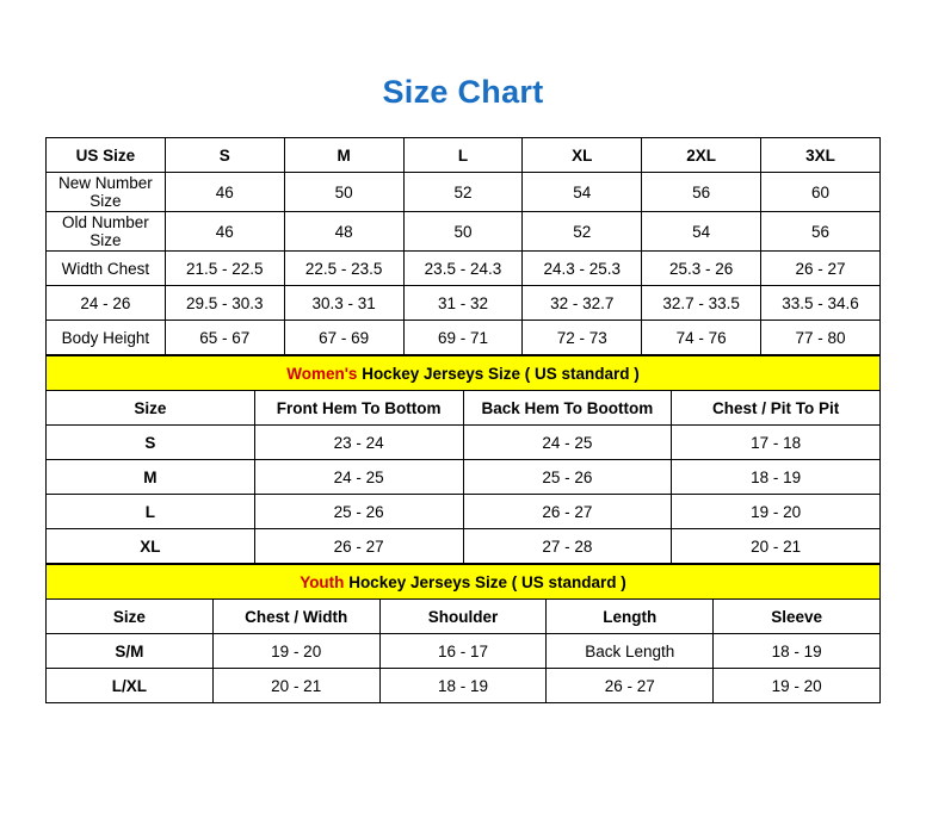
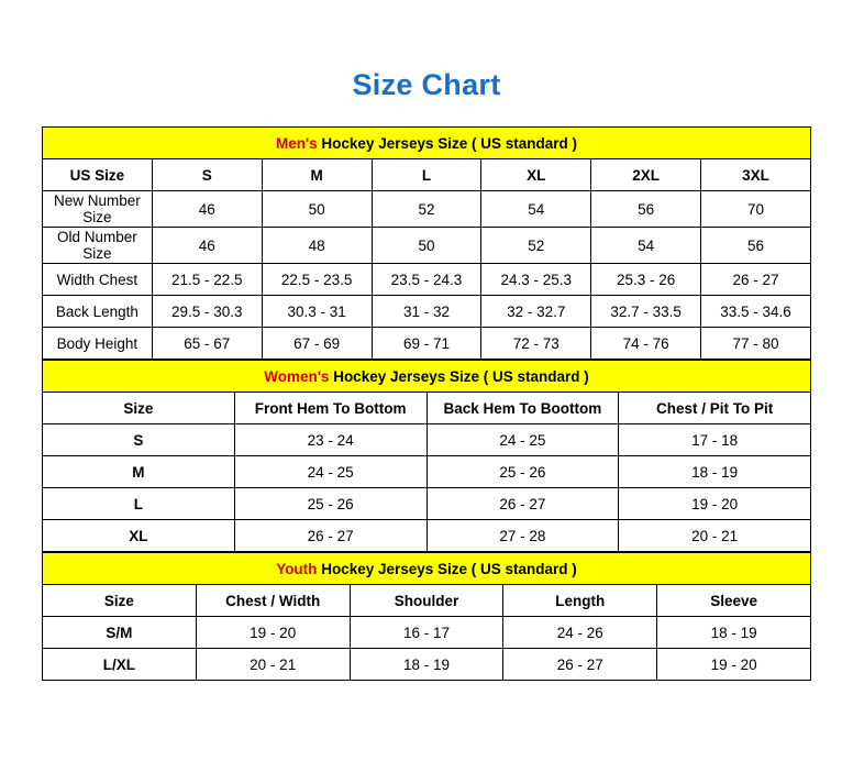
  Size Chart
+ Men's Hockey Jerseys Size ( US standard )
  US Size	S	M	L	XL	2XL	3XL
- New Number Size	46	50	52	54	56	60
+ New Number Size	46	50	52	54	56	70
  Old Number Size	46	48	50	52	54	56
  Width Chest	21.5 - 22.5	22.5 - 23.5	23.5 - 24.3	24.3 - 25.3	25.3 - 26	26 - 27
- 24 - 26	29.5 - 30.3	30.3 - 31	31 - 32	32 - 32.7	32.7 - 33.5	33.5 - 34.6
+ Back Length	29.5 - 30.3	30.3 - 31	31 - 32	32 - 32.7	32.7 - 33.5	33.5 - 34.6
  Body Height	65 - 67	67 - 69	69 - 71	72 - 73	74 - 76	77 - 80
  Women's Hockey Jerseys Size ( US standard )
  Size	Front Hem To Bottom	Back Hem To Boottom	Chest / Pit To Pit
  S	23 - 24	24 - 25	17 - 18
  M	24 - 25	25 - 26	18 - 19
  L	25 - 26	26 - 27	19 - 20
  XL	26 - 27	27 - 28	20 - 21
  Youth Hockey Jerseys Size ( US standard )
  Size	Chest / Width	Shoulder	Length	Sleeve
- S/M	19 - 20	16 - 17	Back Length	18 - 19
+ S/M	19 - 20	16 - 17	24 - 26	18 - 19
  L/XL	20 - 21	18 - 19	26 - 27	19 - 20
